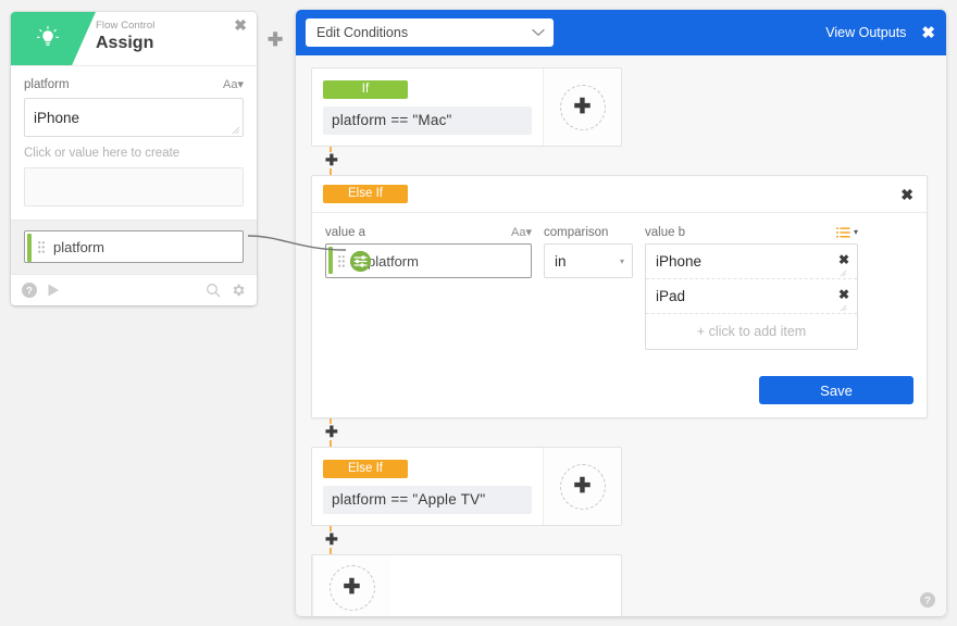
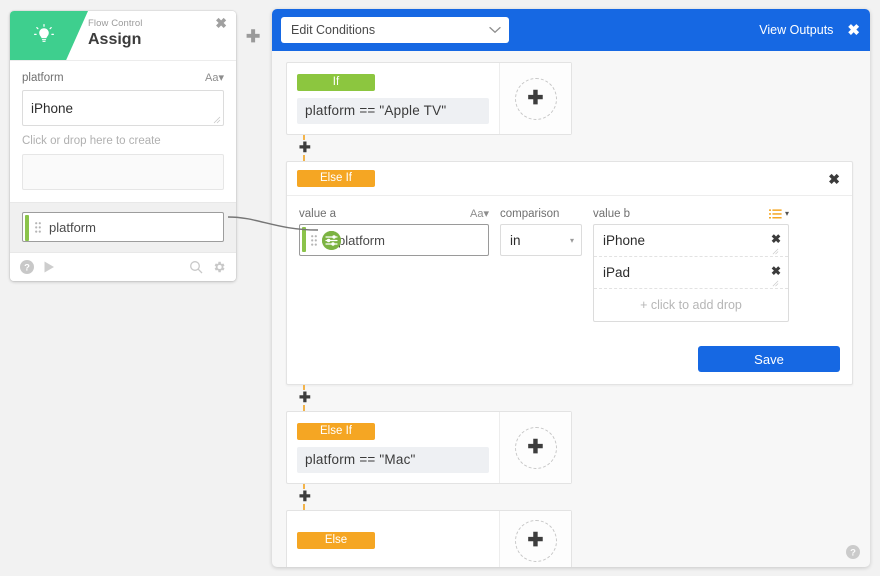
  Flow Control
  Assign
  ✖
  platform
  Aa▾
  iPhone
- Click or value here to create
+ Click or drop here to create
  platform
  ?
  ✚
  Edit Conditions
  View Outputs
  ✖
  If
- platform == "Mac"
+ platform == "Apple TV"
  ✚
  ✚
  Else If
  ✖
  value a
  Aa▾
  platform
  comparison
  in
  ▾
  value b
  ▾
  iPhone
  ✖
  iPad
  ✖
- + click to add item
+ + click to add drop
  Save
  ✚
  Else If
- platform == "Apple TV"
+ platform == "Mac"
  ✚
  ✚
+ Else
  ✚
  ?
